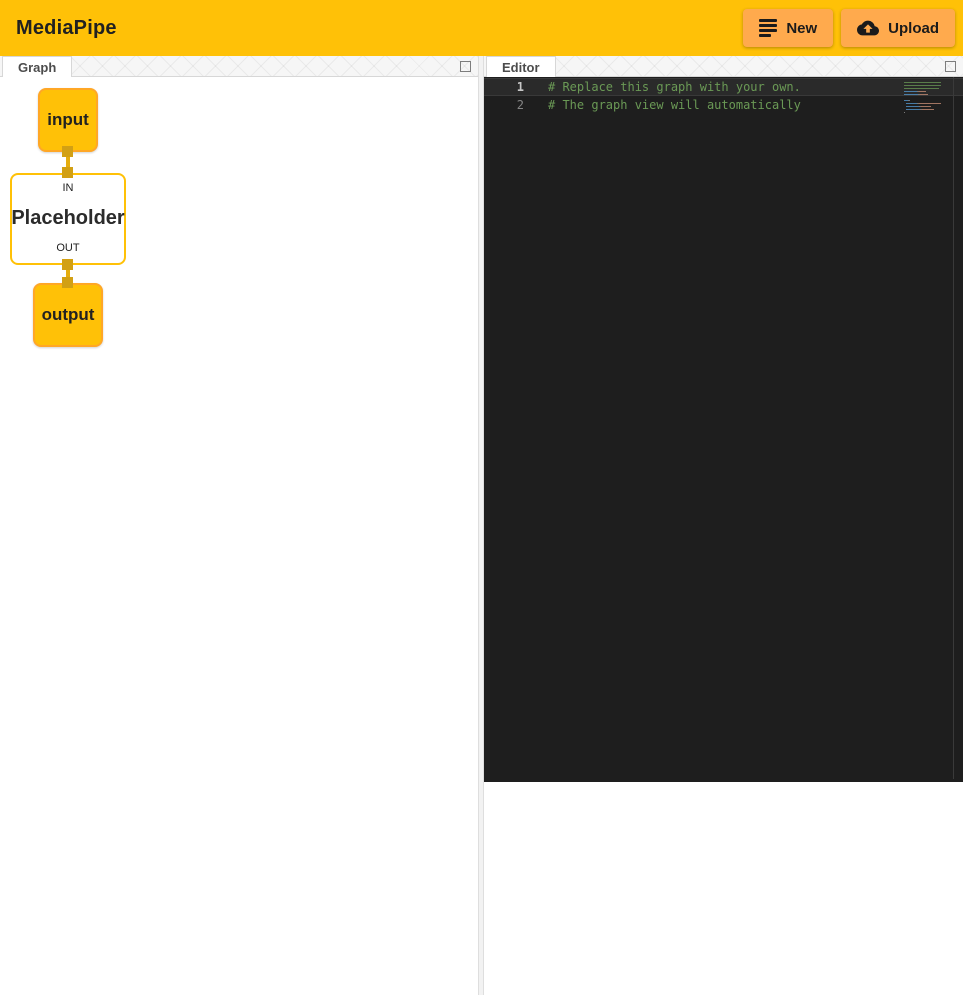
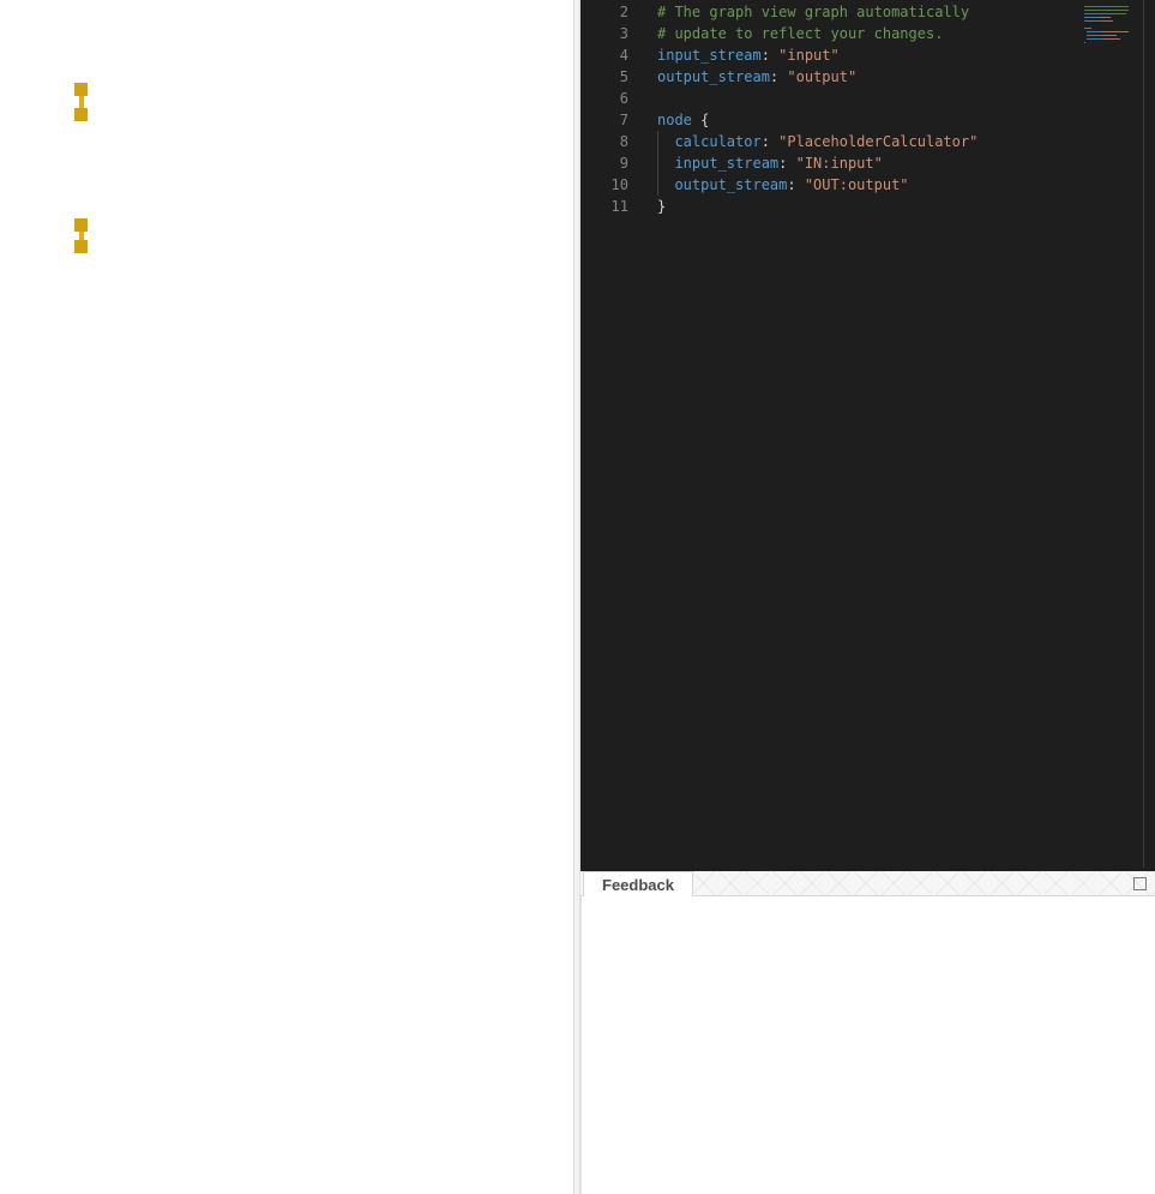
- MediaPipe
- New
- Upload
- Graph
- input
- IN
- Placeholder
- OUT
- output
- Editor
- 1
- # Replace this graph with your own.
  2
- # The graph view will automatically
+ # The graph view graph automatically
+ 3
+ # update to reflect your changes.
+ 4
+ input_stream: "input"
+ 5
+ output_stream: "output"
+ 6
+ 7
+ node {
+ 8
+ calculator: "PlaceholderCalculator"
+ 9
+ input_stream: "IN:input"
+ 10
+ output_stream: "OUT:output"
+ 11
+ }
+ Feedback
